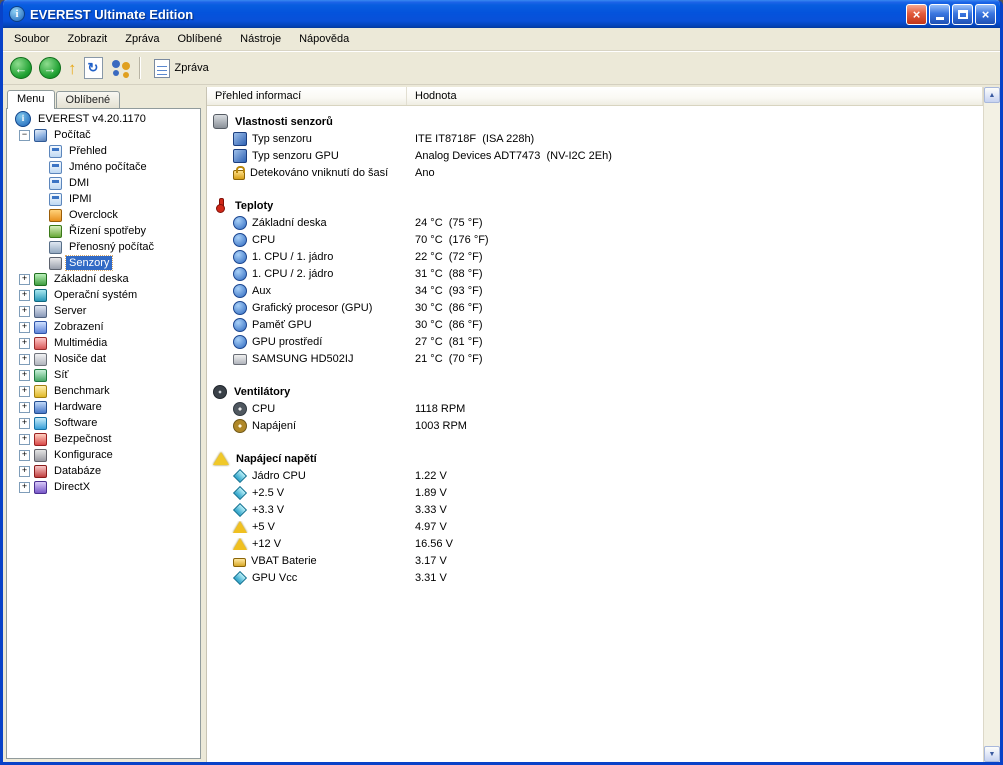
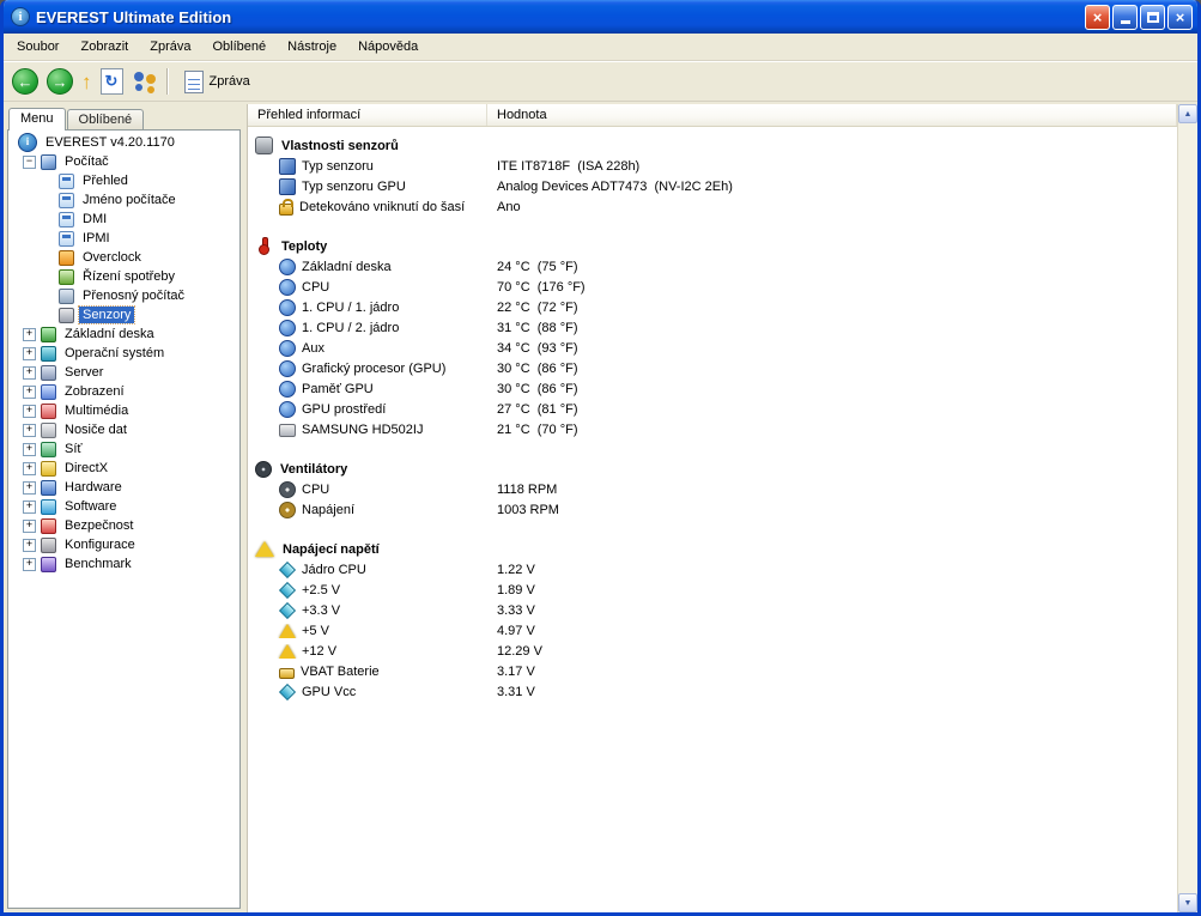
  EVEREST Ultimate Edition
  ×
  ×
  Soubor
  Zobrazit
  Zpráva
  Oblíbené
  Nástroje
  Nápověda
  ←
  →
  ↑
  ↻
  Zpráva
  Menu
  Oblíbené
  EVEREST v4.20.1170
  Počítač
  Přehled
  Jméno počítače
  DMI
  IPMI
  Overclock
  Řízení spotřeby
  Přenosný počítač
  Senzory
  Základní deska
  Operační systém
  Server
  Zobrazení
  Multimédia
  Nosiče dat
  Síť
- Benchmark
+ DirectX
  Hardware
  Software
  Bezpečnost
  Konfigurace
- Databáze
- DirectX
+ Benchmark
  Přehled informací
  Hodnota
  Vlastnosti senzorů
  Typ senzoru
  ITE IT8718F (ISA 228h)
  Typ senzoru GPU
  Analog Devices ADT7473 (NV-I2C 2Eh)
  Detekováno vniknutí do šasí
  Ano
  Teploty
  Základní deska
  24 °C (75 °F)
  CPU
  70 °C (176 °F)
  1. CPU / 1. jádro
  22 °C (72 °F)
  1. CPU / 2. jádro
  31 °C (88 °F)
  Aux
  34 °C (93 °F)
  Grafický procesor (GPU)
  30 °C (86 °F)
  Paměť GPU
  30 °C (86 °F)
  GPU prostředí
  27 °C (81 °F)
  SAMSUNG HD502IJ
  21 °C (70 °F)
  Ventilátory
  CPU
  1118 RPM
  Napájení
  1003 RPM
  Napájecí napětí
  Jádro CPU
  1.22 V
  +2.5 V
  1.89 V
  +3.3 V
  3.33 V
  +5 V
  4.97 V
  +12 V
- 16.56 V
+ 12.29 V
  VBAT Baterie
  3.17 V
  GPU Vcc
  3.31 V
